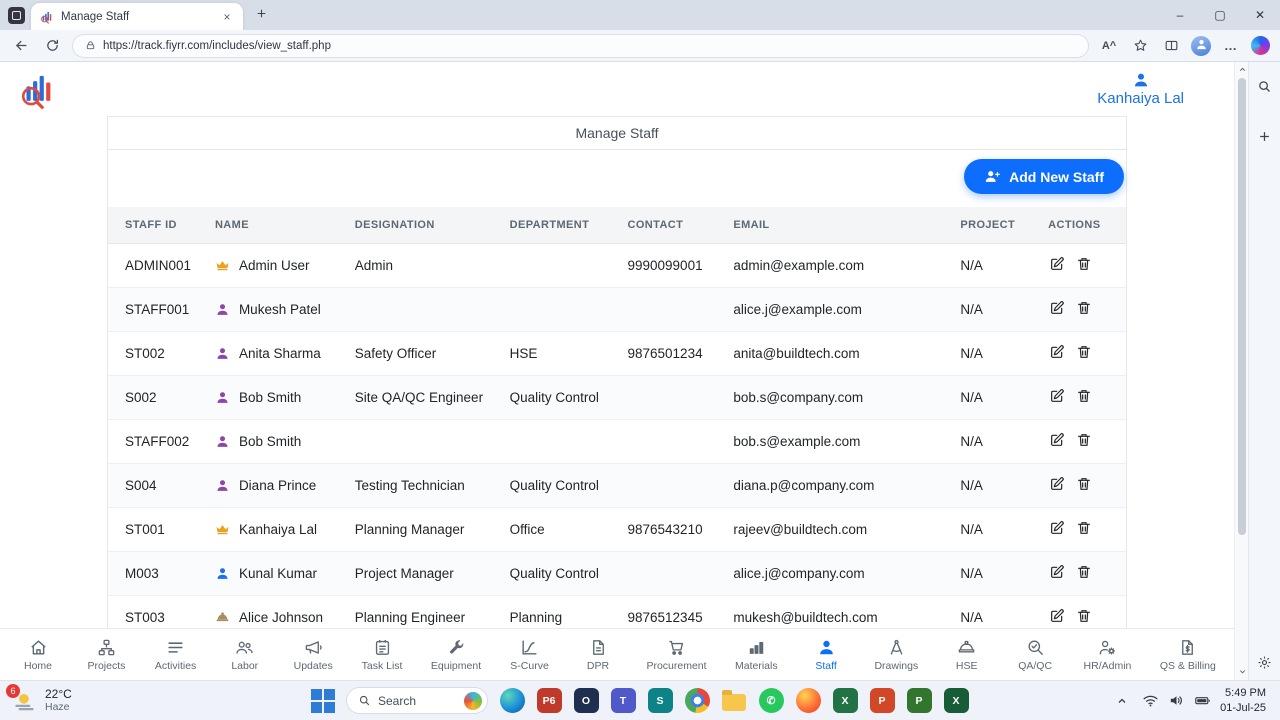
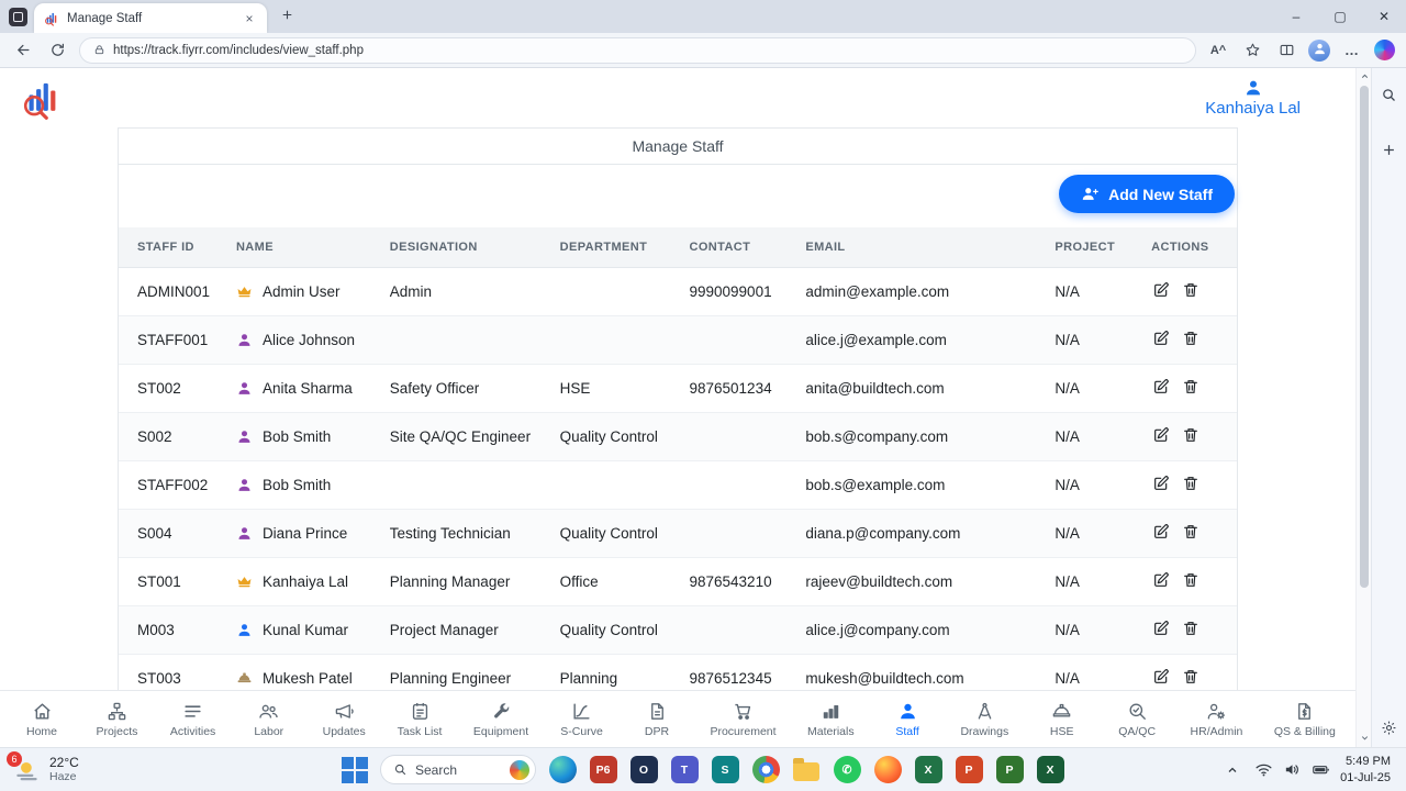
  Manage Staff
  ×
  –
  ▢
  ✕
  https://track.fiyrr.com/includes/view_staff.php
  A^
  …
  Kanhaiya Lal
  Manage Staff
  Add New Staff
  STAFF ID	NAME	DESIGNATION	DEPARTMENT	CONTACT	EMAIL	PROJECT	ACTIONS
  ADMIN001	Admin User	Admin		9990099001	admin@example.com	N/A
- STAFF001	Mukesh Patel				alice.j@example.com	N/A
+ STAFF001	Alice Johnson				alice.j@example.com	N/A
  ST002	Anita Sharma	Safety Officer	HSE	9876501234	anita@buildtech.com	N/A
  S002	Bob Smith	Site QA/QC Engineer	Quality Control		bob.s@company.com	N/A
  STAFF002	Bob Smith				bob.s@example.com	N/A
  S004	Diana Prince	Testing Technician	Quality Control		diana.p@company.com	N/A
  ST001	Kanhaiya Lal	Planning Manager	Office	9876543210	rajeev@buildtech.com	N/A
  M003	Kunal Kumar	Project Manager	Quality Control		alice.j@company.com	N/A
- ST003	Alice Johnson	Planning Engineer	Planning	9876512345	mukesh@buildtech.com	N/A
+ ST003	Mukesh Patel	Planning Engineer	Planning	9876512345	mukesh@buildtech.com	N/A
  Home
  Projects
  Activities
  Labor
  Updates
  Task List
  Equipment
  S-Curve
  DPR
  Procurement
  Materials
  Staff
  Drawings
  HSE
  QA/QC
  HR/Admin
  QS & Billing
  6
  22°C
  Haze
  Search
  P6
  O
  T
  S
  ✆
  X
  P
  P
  X
  5:49 PM
  01-Jul-25
